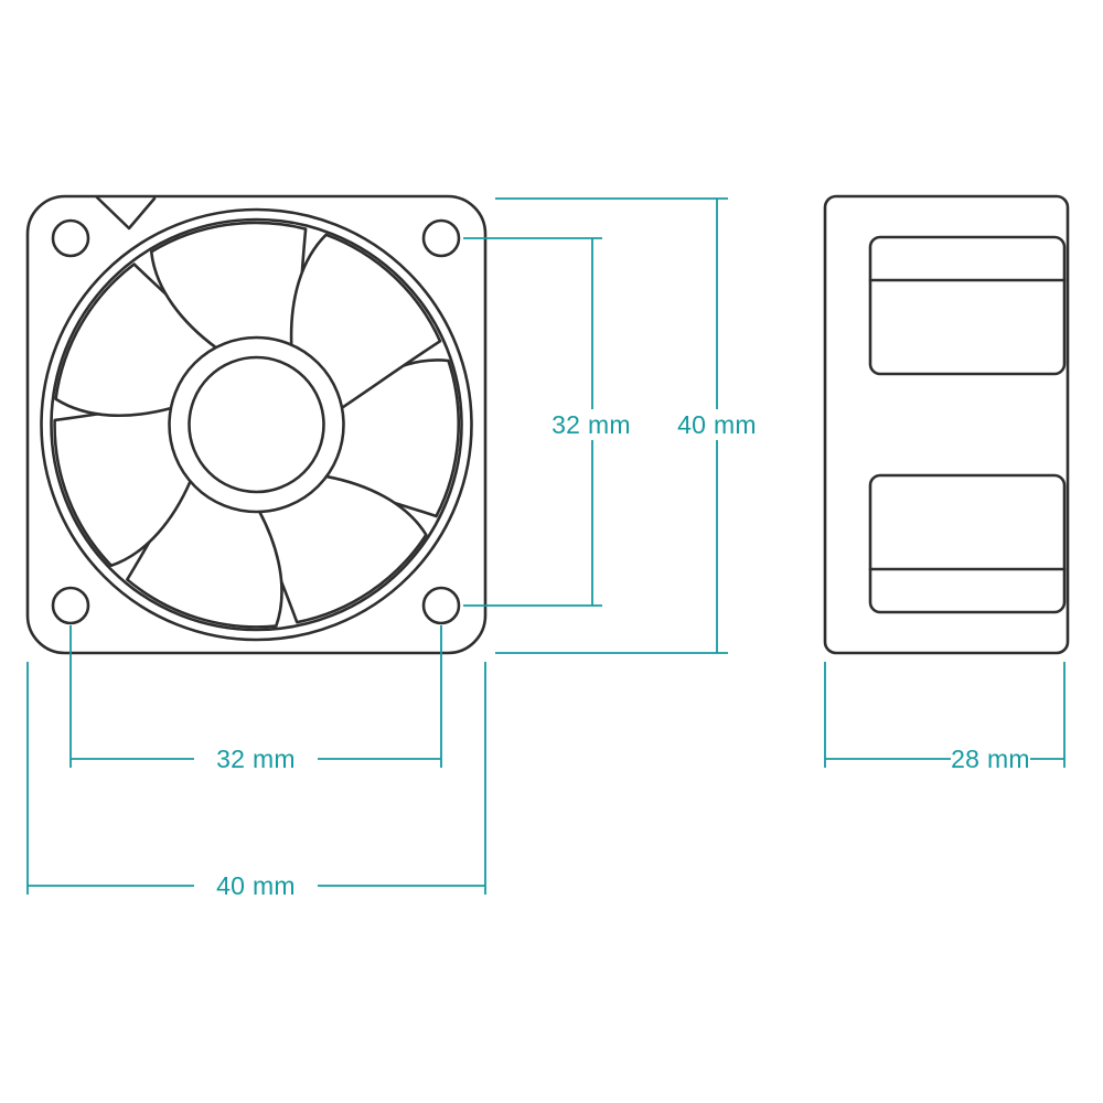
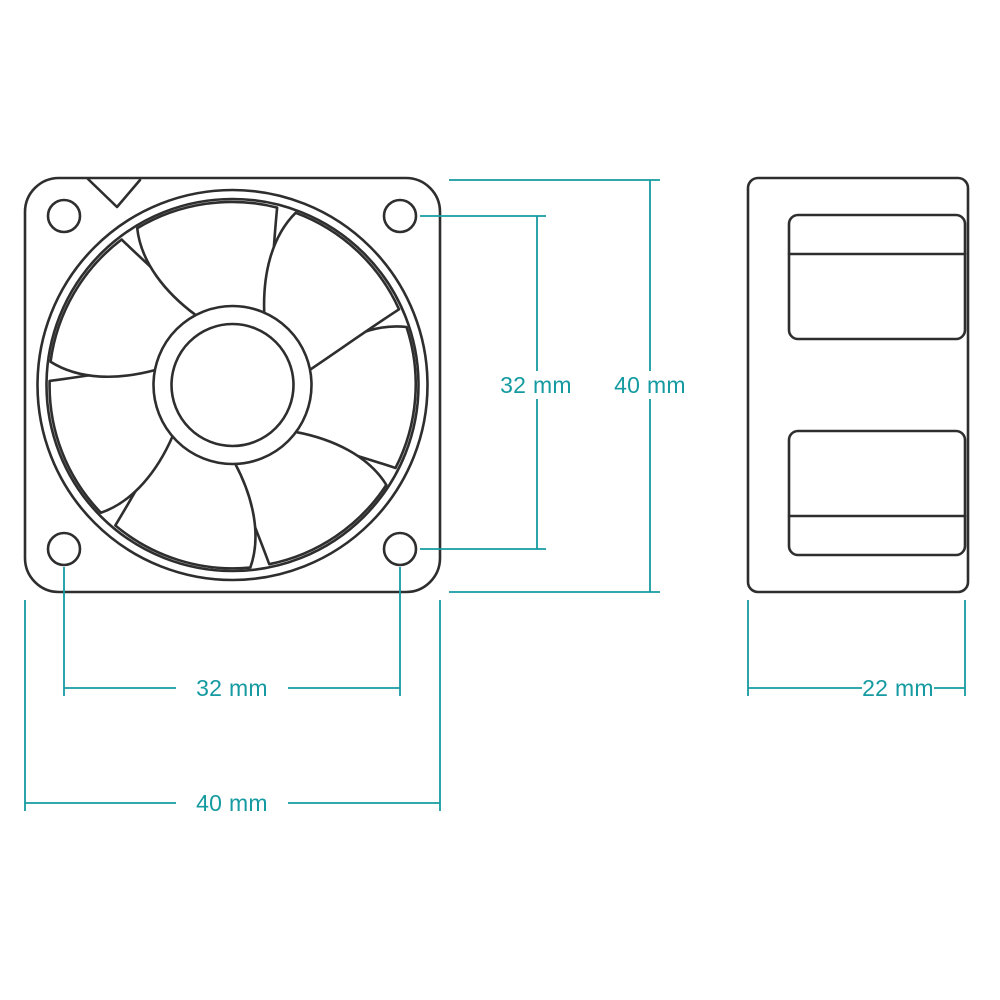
  32 mm
  40 mm
  32 mm
  40 mm
- 28 mm
+ 22 mm
